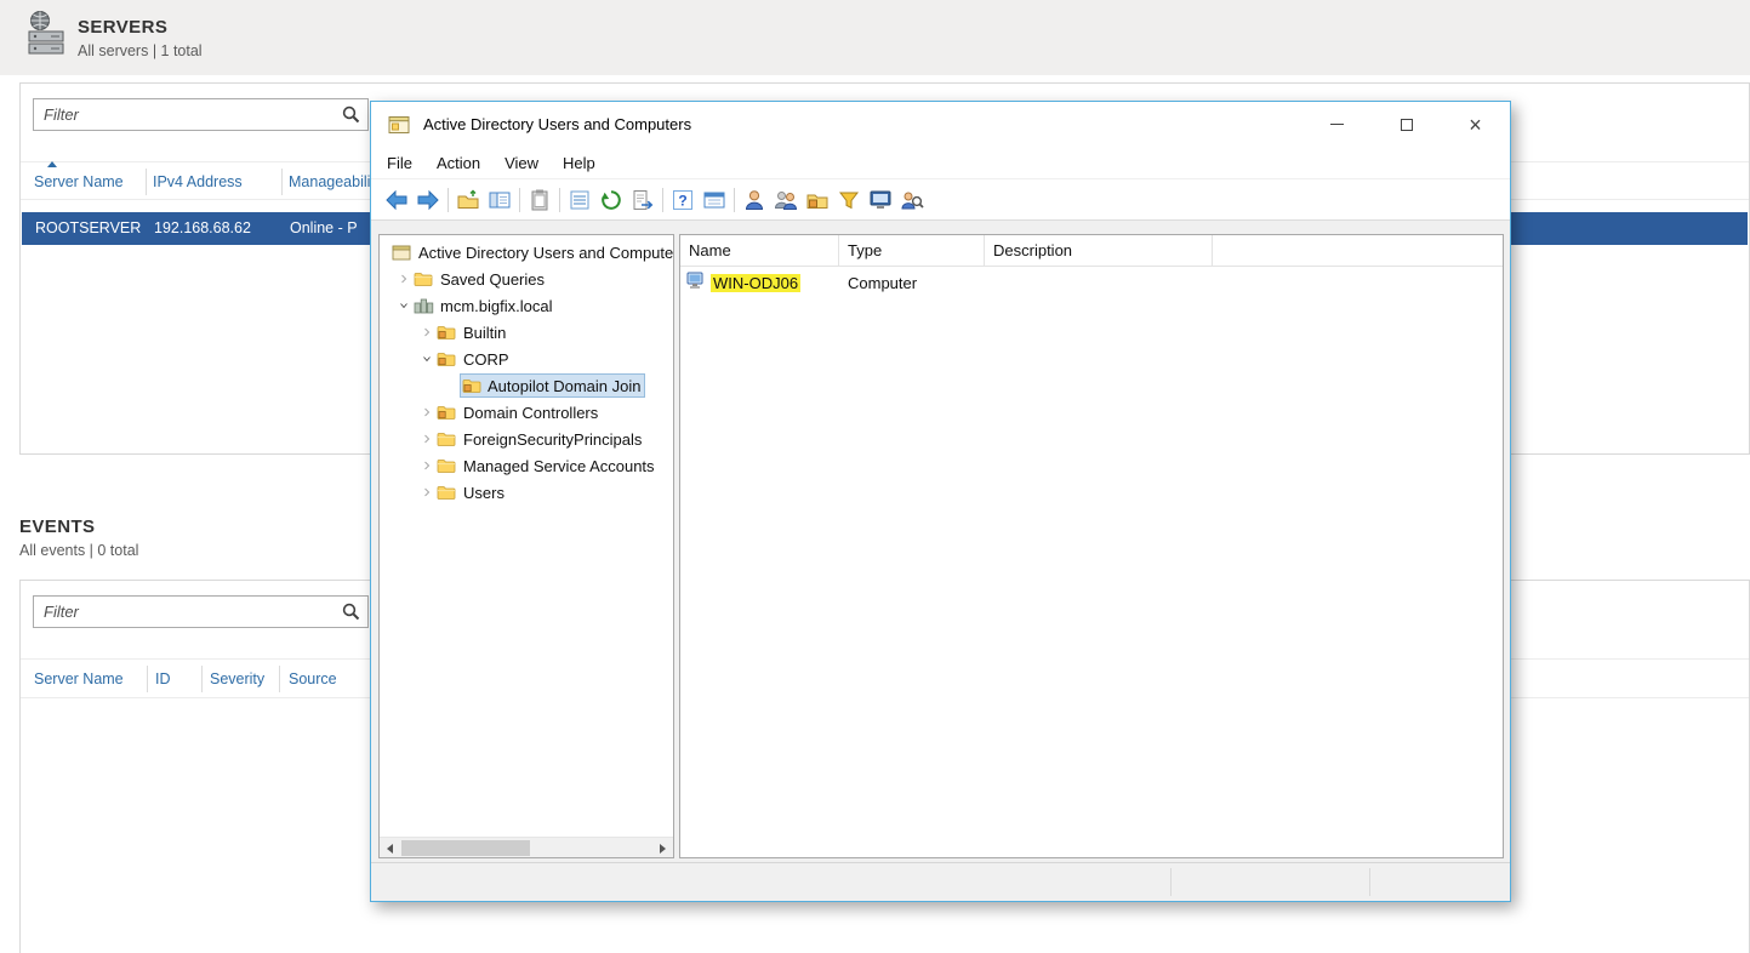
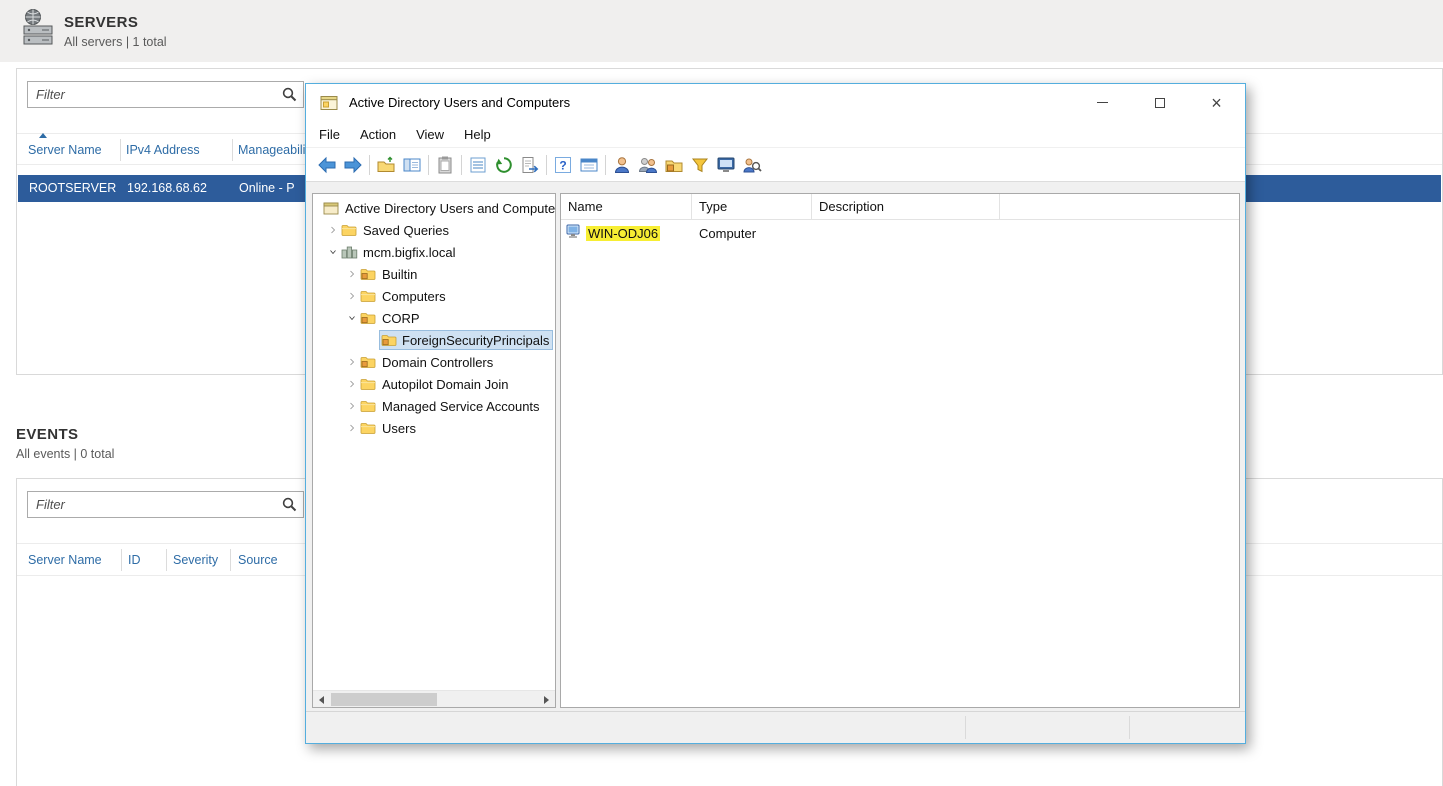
  SERVERS
  All servers | 1 total
  Filter
  Server Name
  IPv4 Address
  Manageabil
  ROOTSERVER
  192.168.68.62
  Online - P
  EVENTS
  All events | 0 total
  Filter
  Server Name
  ID
  Severity
  Source
  Active Directory Users and Computers
  ×
  File
  Action
  View
  Help
  Active Directory Users and Compute
  Saved Queries
  mcm.bigfix.local
  Builtin
+ Computers
  CORP
- Autopilot Domain Join
+ ForeignSecurityPrincipals
  Domain Controllers
- ForeignSecurityPrincipals
+ Autopilot Domain Join
  Managed Service Accounts
  Users
  Name
  Type
  Description
  WIN-ODJ06
  Computer
